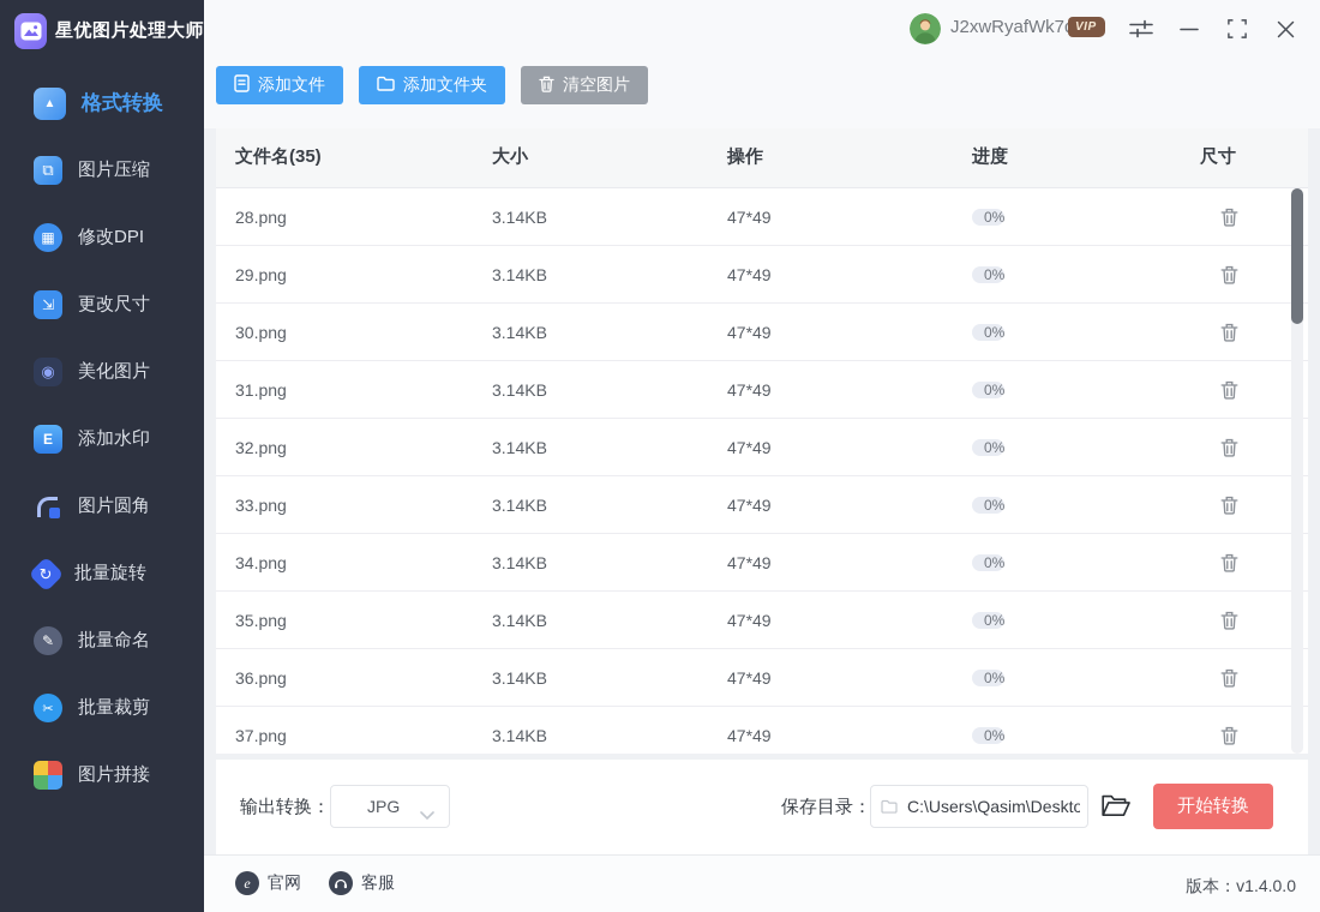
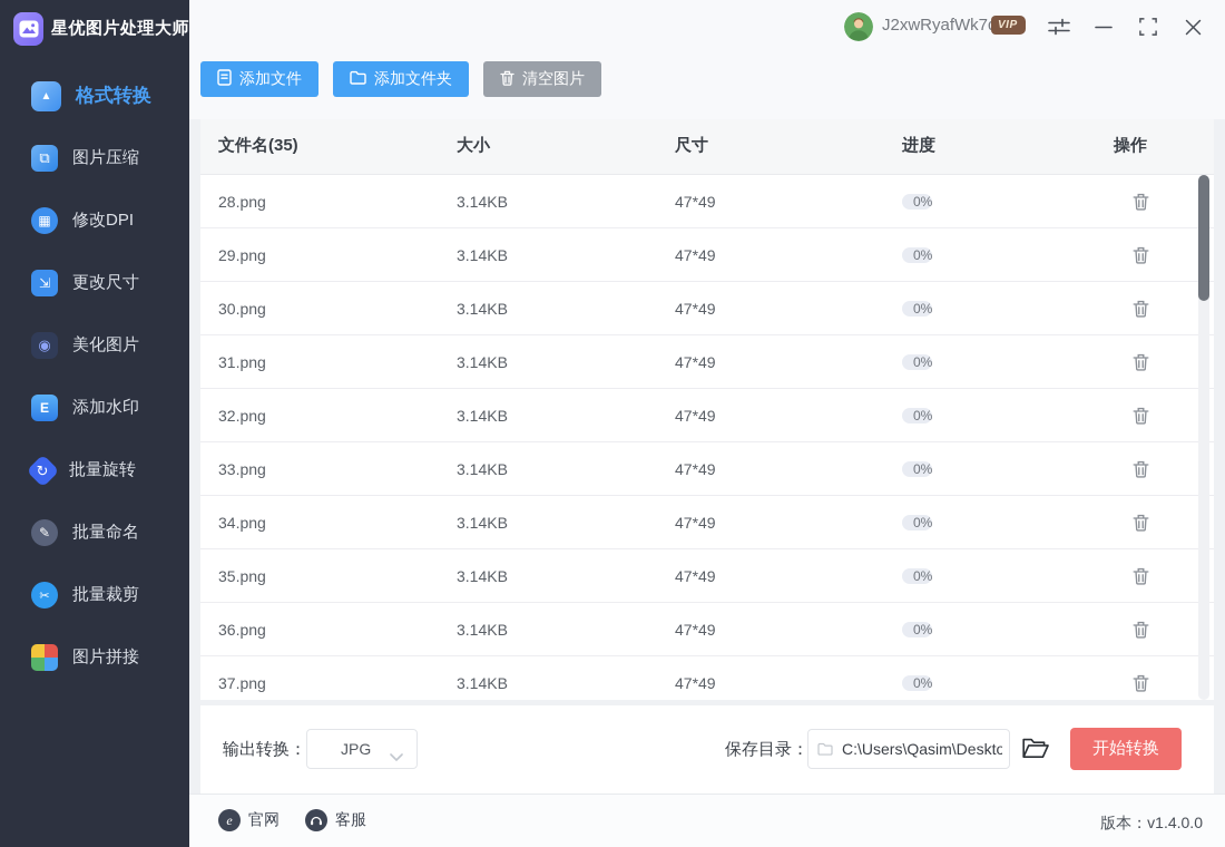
  星优图片处理大师
  格式转换
  图片压缩
  修改DPI
  更改尺寸
  美化图片
  添加水印
- 图片圆角
  批量旋转
  批量命名
  批量裁剪
  图片拼接
  J2xwRyafWk7
  VIP
  添加文件
  添加文件夹
  清空图片
  文件名(35)
  大小
- 操作
+ 尺寸
  进度
- 尺寸
+ 操作
  28.png
  3.14KB
  47*49
  0%
  29.png
  3.14KB
  47*49
  0%
  30.png
  3.14KB
  47*49
  0%
  31.png
  3.14KB
  47*49
  0%
  32.png
  3.14KB
  47*49
  0%
  33.png
  3.14KB
  47*49
  0%
  34.png
  3.14KB
  47*49
  0%
  35.png
  3.14KB
  47*49
  0%
  36.png
  3.14KB
  47*49
  0%
  37.png
  3.14KB
  47*49
  0%
  输出转换：
  JPG
  保存目录：
  C:\Users\Qasim\Deskto
  开始转换
  e
  官网
  客服
  版本：v1.4.0.0
